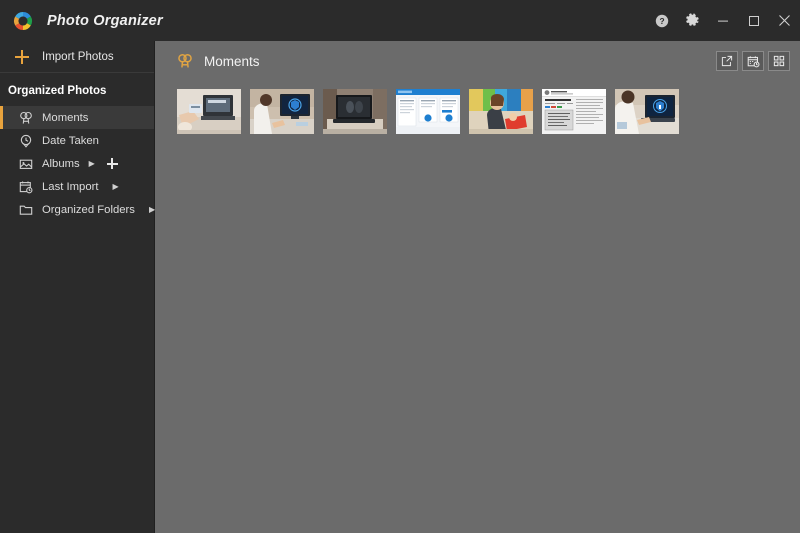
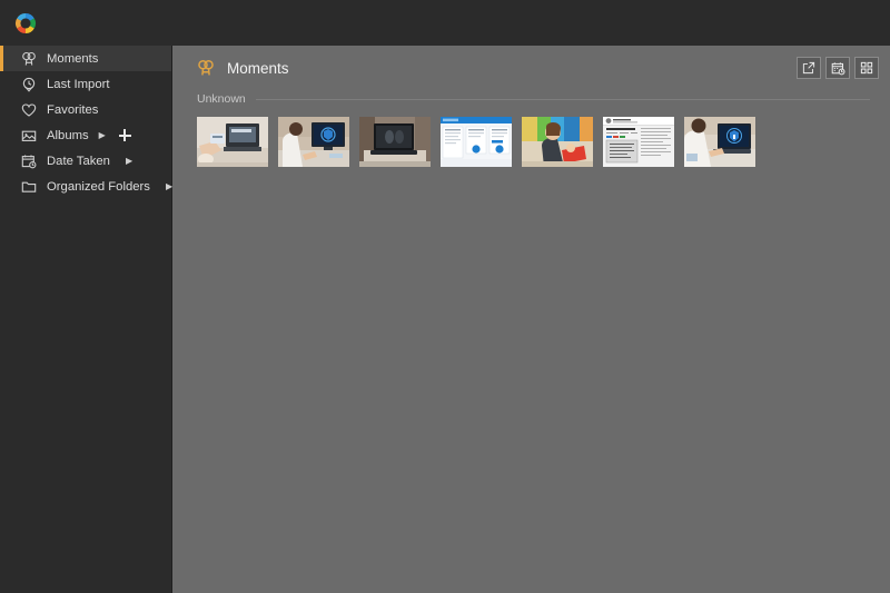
- Photo Organizer
- ?
- Import Photos
- Organized Photos
  Moments
- Date Taken
+ Last Import
+ Favorites
  Albums
  ▶
- Last Import
+ Date Taken
  ▶
  Organized Folders
  ▶
  Moments
+ Unknown
